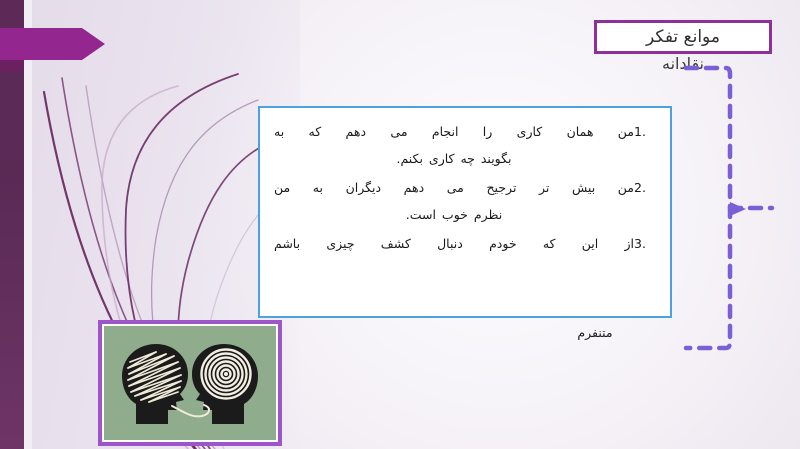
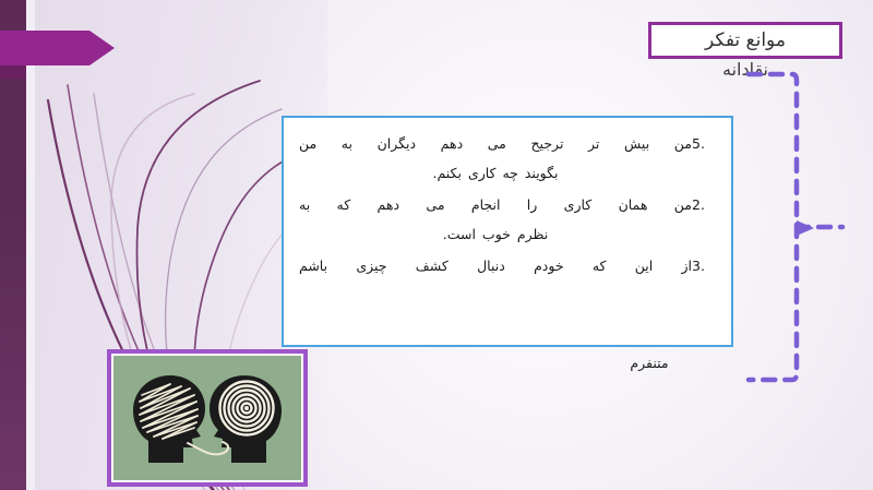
  موانع تفکر
  نقادانه
- 1.
+ 5.
- من همان کاری را انجام می دهم که به
+ من بیش تر ترجیح می دهم دیگران به من
  بگویند چه کاری بکنم.
  2.
- من بیش تر ترجیح می دهم دیگران به من
+ من همان کاری را انجام می دهم که به
  نظرم خوب است.
  3.
  از این که خودم دنبال کشف چیزی باشم
  متنفرم
